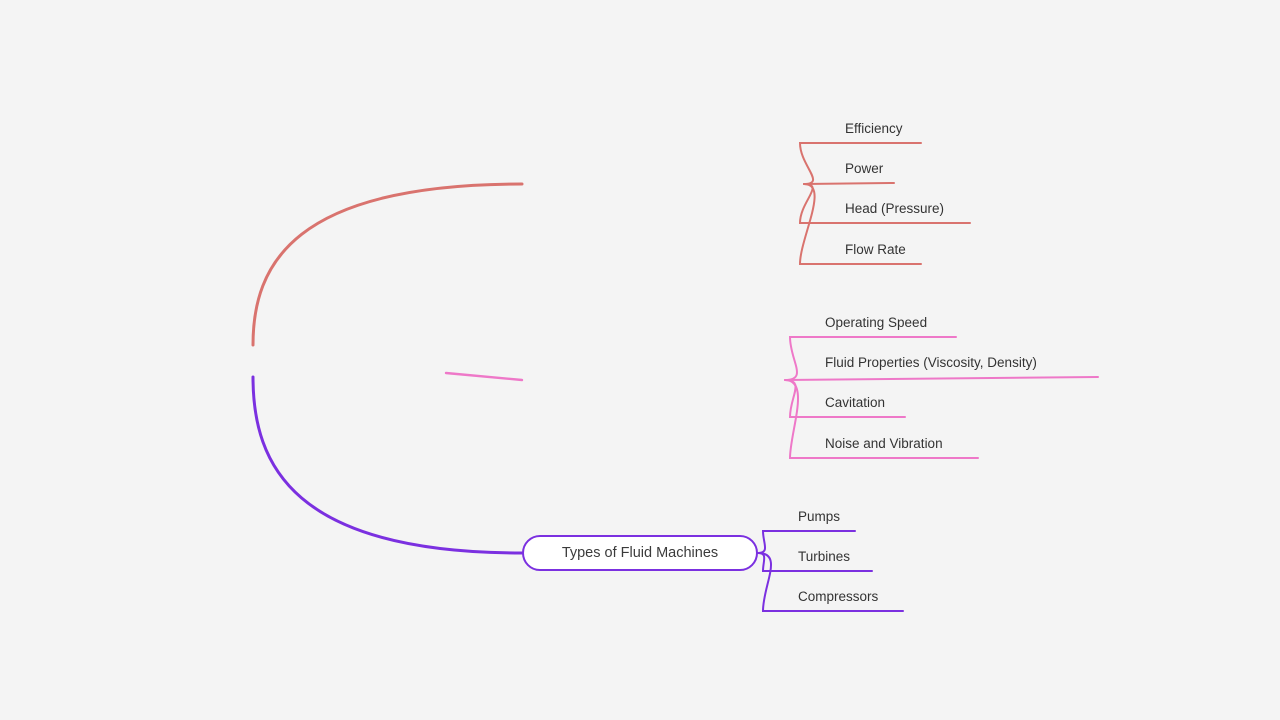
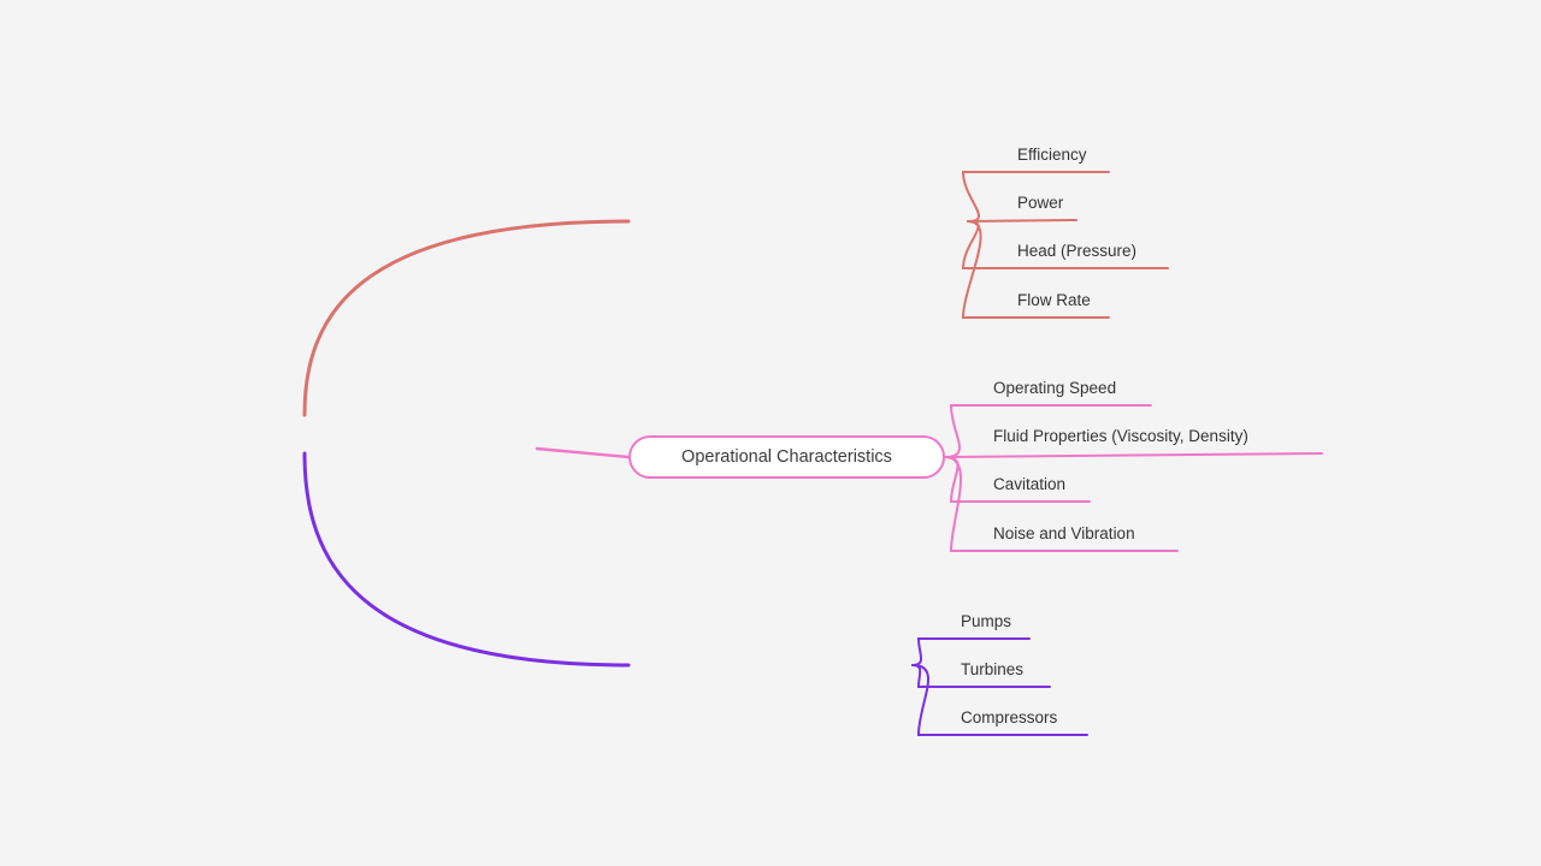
  Efficiency
  Power
  Head (Pressure)
  Flow Rate
+ Operational Characteristics
  Operating Speed
  Fluid Properties (Viscosity, Density)
  Cavitation
  Noise and Vibration
- Types of Fluid Machines
  Pumps
  Turbines
  Compressors
